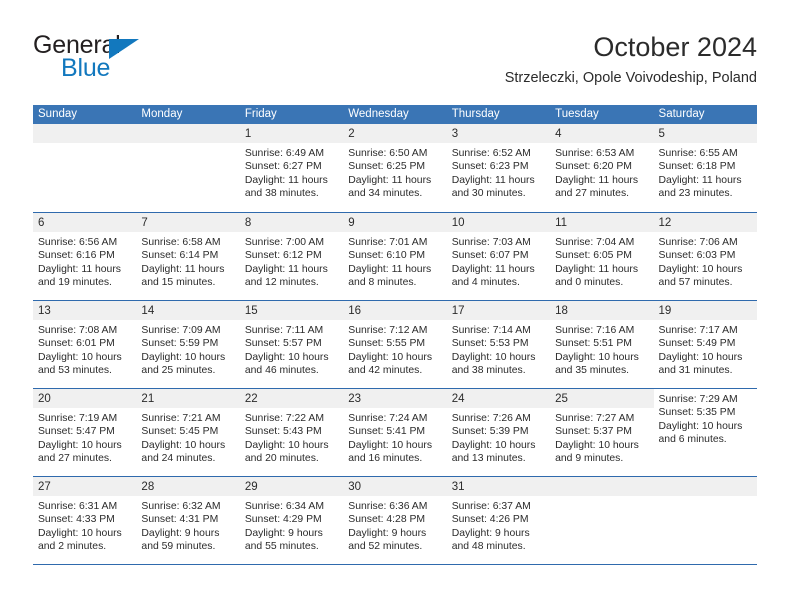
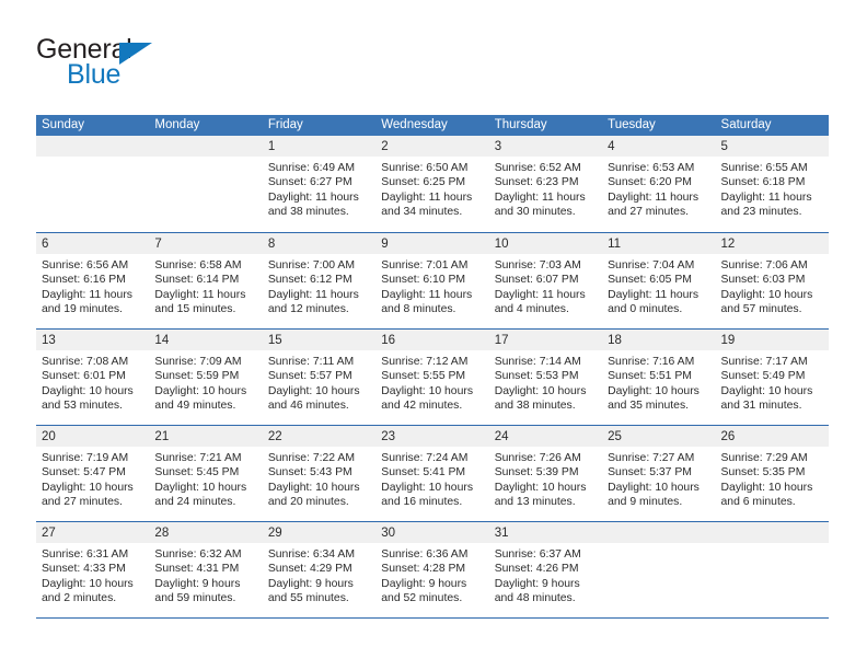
  General
  Blue
- October 2024
- Strzeleczki, Opole Voivodeship, Poland
  Sunday
  Monday
  Friday
  Wednesday
  Thursday
  Tuesday
  Saturday
  1
  Sunrise: 6:49 AM
  Sunset: 6:27 PM
  Daylight: 11 hours
  and 38 minutes.
  2
  Sunrise: 6:50 AM
  Sunset: 6:25 PM
  Daylight: 11 hours
  and 34 minutes.
  3
  Sunrise: 6:52 AM
  Sunset: 6:23 PM
  Daylight: 11 hours
  and 30 minutes.
  4
  Sunrise: 6:53 AM
  Sunset: 6:20 PM
  Daylight: 11 hours
  and 27 minutes.
  5
  Sunrise: 6:55 AM
  Sunset: 6:18 PM
  Daylight: 11 hours
  and 23 minutes.
  6
  Sunrise: 6:56 AM
  Sunset: 6:16 PM
  Daylight: 11 hours
  and 19 minutes.
  7
  Sunrise: 6:58 AM
  Sunset: 6:14 PM
  Daylight: 11 hours
  and 15 minutes.
  8
  Sunrise: 7:00 AM
  Sunset: 6:12 PM
  Daylight: 11 hours
  and 12 minutes.
  9
  Sunrise: 7:01 AM
  Sunset: 6:10 PM
  Daylight: 11 hours
  and 8 minutes.
  10
  Sunrise: 7:03 AM
  Sunset: 6:07 PM
  Daylight: 11 hours
  and 4 minutes.
  11
  Sunrise: 7:04 AM
  Sunset: 6:05 PM
  Daylight: 11 hours
  and 0 minutes.
  12
  Sunrise: 7:06 AM
  Sunset: 6:03 PM
  Daylight: 10 hours
  and 57 minutes.
  13
  Sunrise: 7:08 AM
  Sunset: 6:01 PM
  Daylight: 10 hours
  and 53 minutes.
  14
  Sunrise: 7:09 AM
  Sunset: 5:59 PM
  Daylight: 10 hours
- and 25 minutes.
+ and 49 minutes.
  15
  Sunrise: 7:11 AM
  Sunset: 5:57 PM
  Daylight: 10 hours
  and 46 minutes.
  16
  Sunrise: 7:12 AM
  Sunset: 5:55 PM
  Daylight: 10 hours
  and 42 minutes.
  17
  Sunrise: 7:14 AM
  Sunset: 5:53 PM
  Daylight: 10 hours
  and 38 minutes.
  18
  Sunrise: 7:16 AM
  Sunset: 5:51 PM
  Daylight: 10 hours
  and 35 minutes.
  19
  Sunrise: 7:17 AM
  Sunset: 5:49 PM
  Daylight: 10 hours
  and 31 minutes.
  20
  Sunrise: 7:19 AM
  Sunset: 5:47 PM
  Daylight: 10 hours
  and 27 minutes.
  21
  Sunrise: 7:21 AM
  Sunset: 5:45 PM
  Daylight: 10 hours
  and 24 minutes.
  22
  Sunrise: 7:22 AM
  Sunset: 5:43 PM
  Daylight: 10 hours
  and 20 minutes.
  23
  Sunrise: 7:24 AM
  Sunset: 5:41 PM
  Daylight: 10 hours
  and 16 minutes.
  24
  Sunrise: 7:26 AM
  Sunset: 5:39 PM
  Daylight: 10 hours
  and 13 minutes.
  25
  Sunrise: 7:27 AM
  Sunset: 5:37 PM
  Daylight: 10 hours
  and 9 minutes.
+ 26
  Sunrise: 7:29 AM
  Sunset: 5:35 PM
  Daylight: 10 hours
  and 6 minutes.
  27
  Sunrise: 6:31 AM
  Sunset: 4:33 PM
  Daylight: 10 hours
  and 2 minutes.
  28
  Sunrise: 6:32 AM
  Sunset: 4:31 PM
  Daylight: 9 hours
  and 59 minutes.
  29
  Sunrise: 6:34 AM
  Sunset: 4:29 PM
  Daylight: 9 hours
  and 55 minutes.
  30
  Sunrise: 6:36 AM
  Sunset: 4:28 PM
  Daylight: 9 hours
  and 52 minutes.
  31
  Sunrise: 6:37 AM
  Sunset: 4:26 PM
  Daylight: 9 hours
  and 48 minutes.
